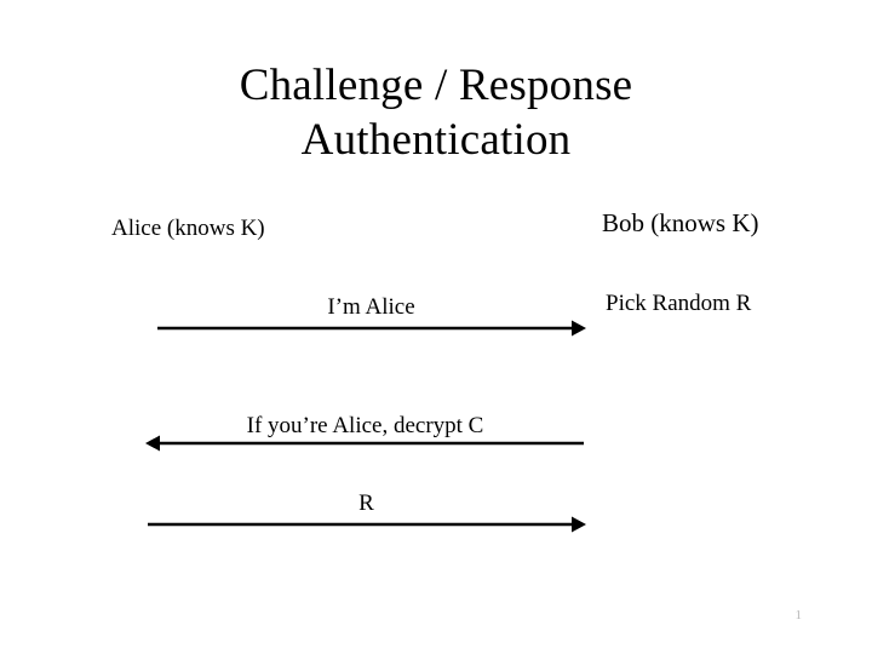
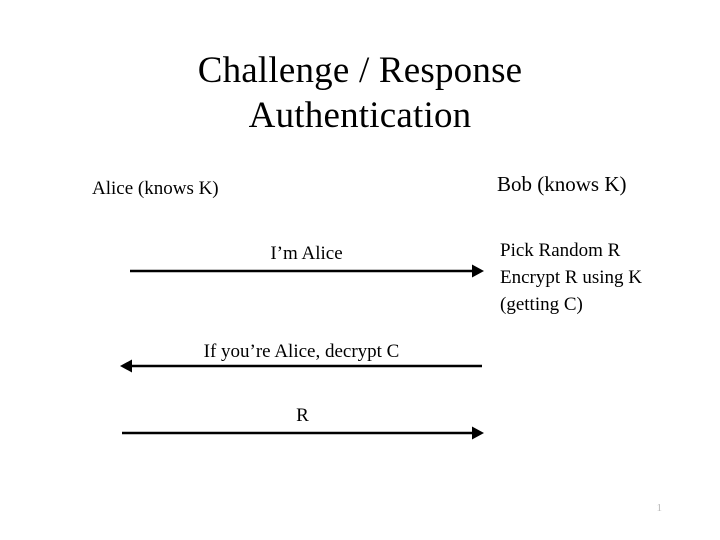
  Challenge / Response
  Authentication
  Alice (knows K)
  Bob (knows K)
  Pick Random R
+ Encrypt R using K
+ (getting C)
  I’m Alice
  If you’re Alice, decrypt C
  R
  1
